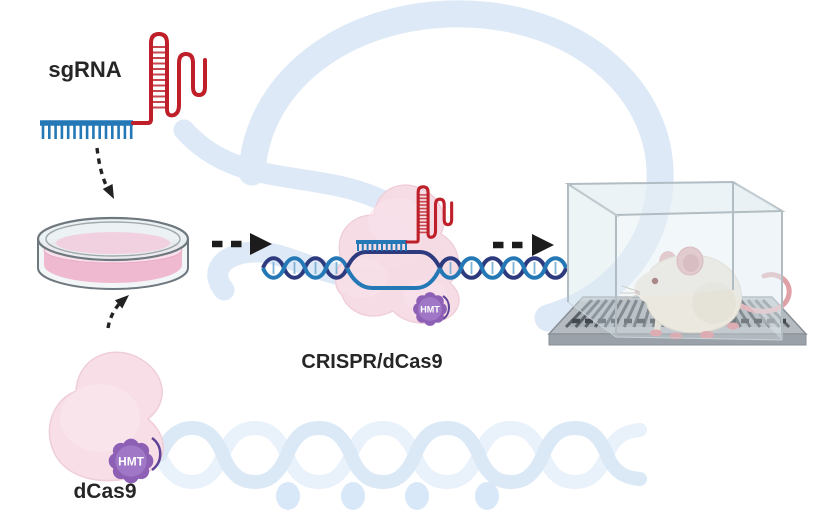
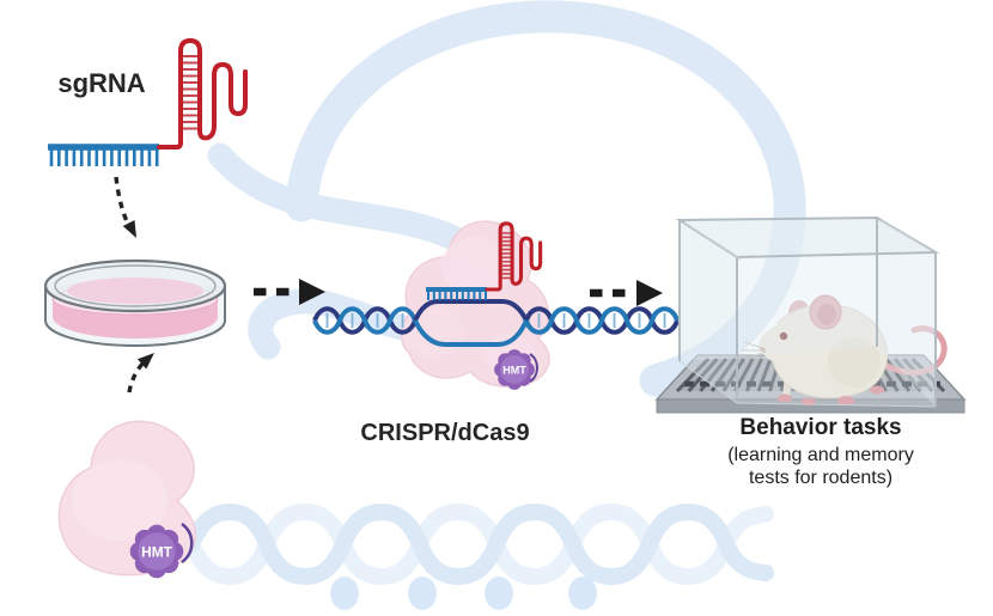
  HMT
  HMT
  sgRNA
- dCas9
  CRISPR/dCas9
+ Behavior tasks
+ (learning and memory
+ tests for rodents)
